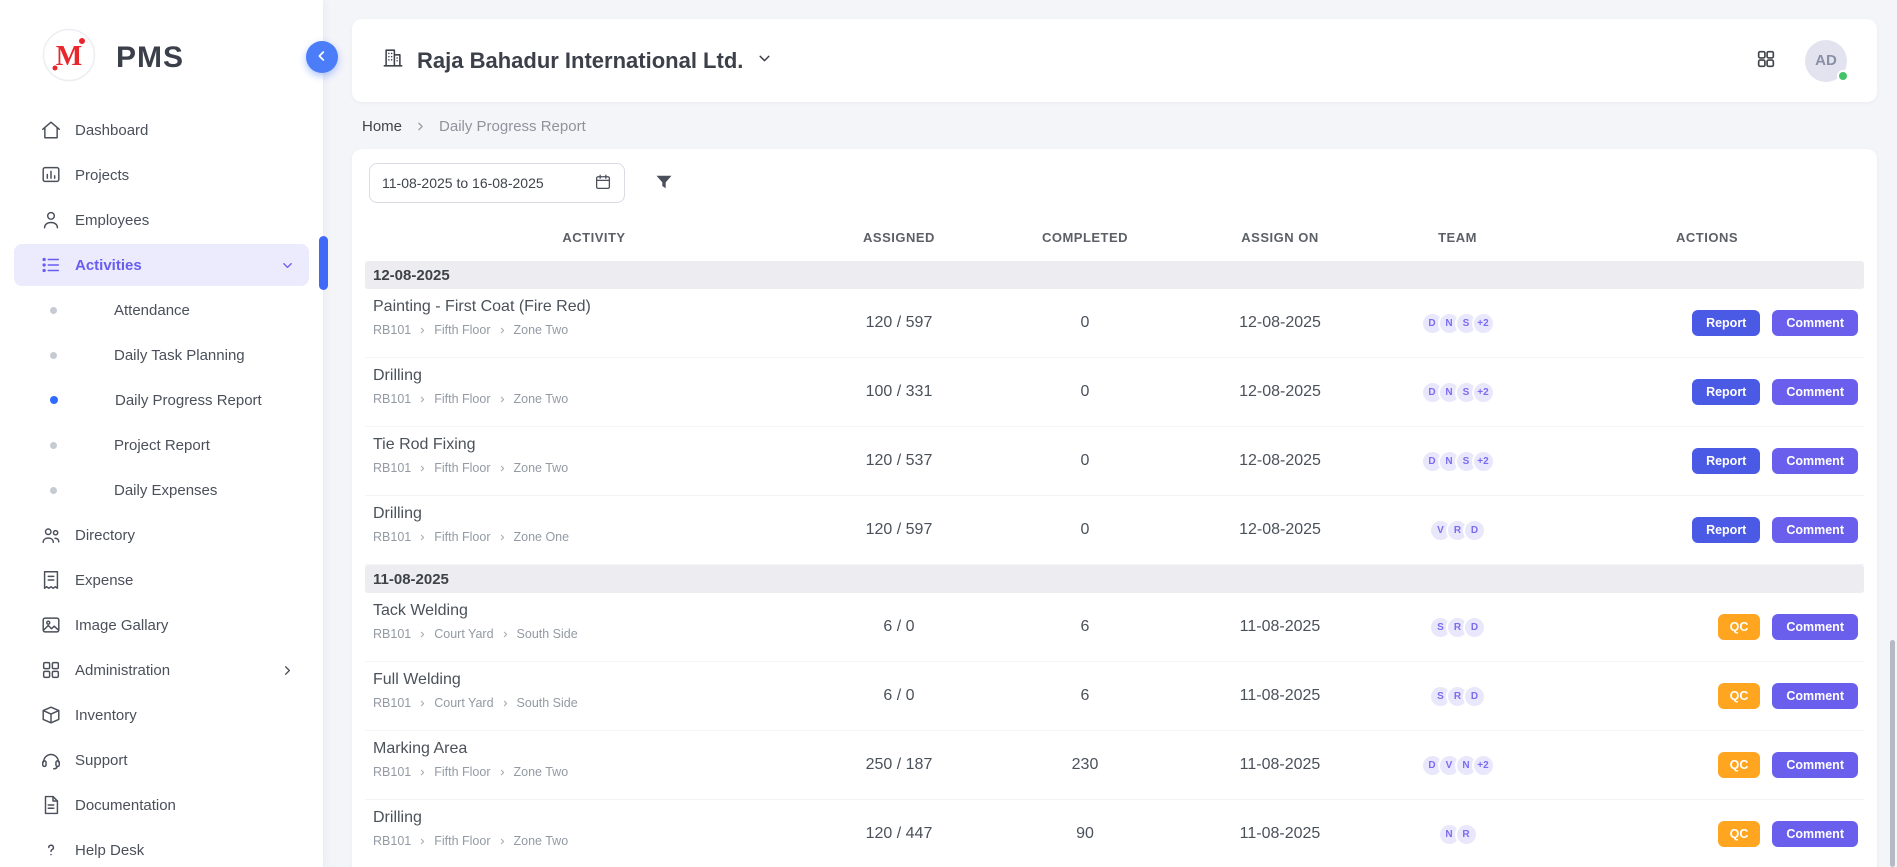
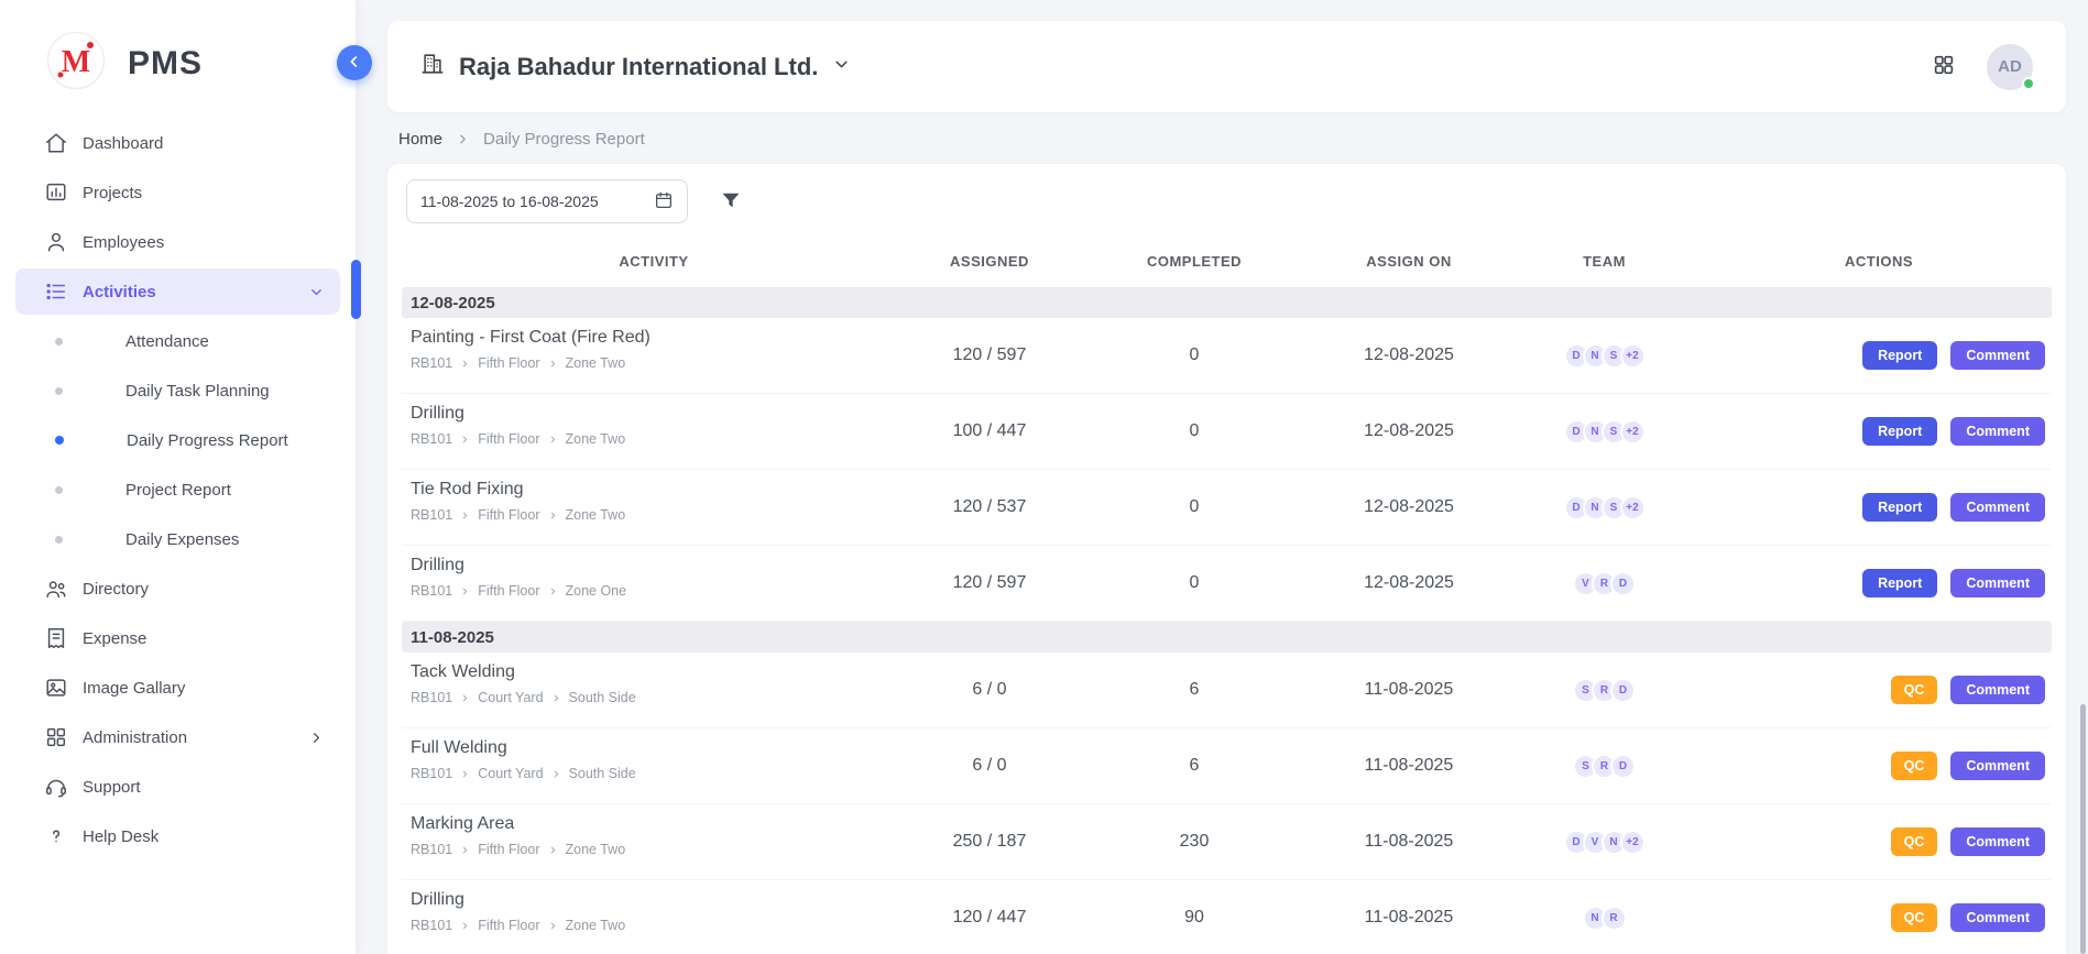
  M
  PMS
  Dashboard
  Projects
  Employees
  Activities
  Attendance
  Daily Task Planning
  Daily Progress Report
  Project Report
  Daily Expenses
  Directory
  Expense
  Image Gallary
  Administration
- Inventory
  Support
- Documentation
  Help Desk
  Raja Bahadur International Ltd.
  AD
  Home
  Daily Progress Report
  11-08-2025 to 16-08-2025
  ACTIVITY
  ASSIGNED
  COMPLETED
  ASSIGN ON
  TEAM
  ACTIONS
  12-08-2025
  Painting - First Coat (Fire Red)
  RB101
  Fifth Floor
  Zone Two
  120 / 597
  0
  12-08-2025
  D
  N
  S
  +2
  Report
  Comment
  Drilling
  RB101
  Fifth Floor
  Zone Two
- 100 / 331
+ 100 / 447
  0
  12-08-2025
  D
  N
  S
  +2
  Report
  Comment
  Tie Rod Fixing
  RB101
  Fifth Floor
  Zone Two
  120 / 537
  0
  12-08-2025
  D
  N
  S
  +2
  Report
  Comment
  Drilling
  RB101
  Fifth Floor
  Zone One
  120 / 597
  0
  12-08-2025
  V
  R
  D
  Report
  Comment
  11-08-2025
  Tack Welding
  RB101
  Court Yard
  South Side
  6 / 0
  6
  11-08-2025
  S
  R
  D
  QC
  Comment
  Full Welding
  RB101
  Court Yard
  South Side
  6 / 0
  6
  11-08-2025
  S
  R
  D
  QC
  Comment
  Marking Area
  RB101
  Fifth Floor
  Zone Two
  250 / 187
  230
  11-08-2025
  D
  V
  N
  +2
  QC
  Comment
  Drilling
  RB101
  Fifth Floor
  Zone Two
  120 / 447
  90
  11-08-2025
  N
  R
  QC
  Comment
